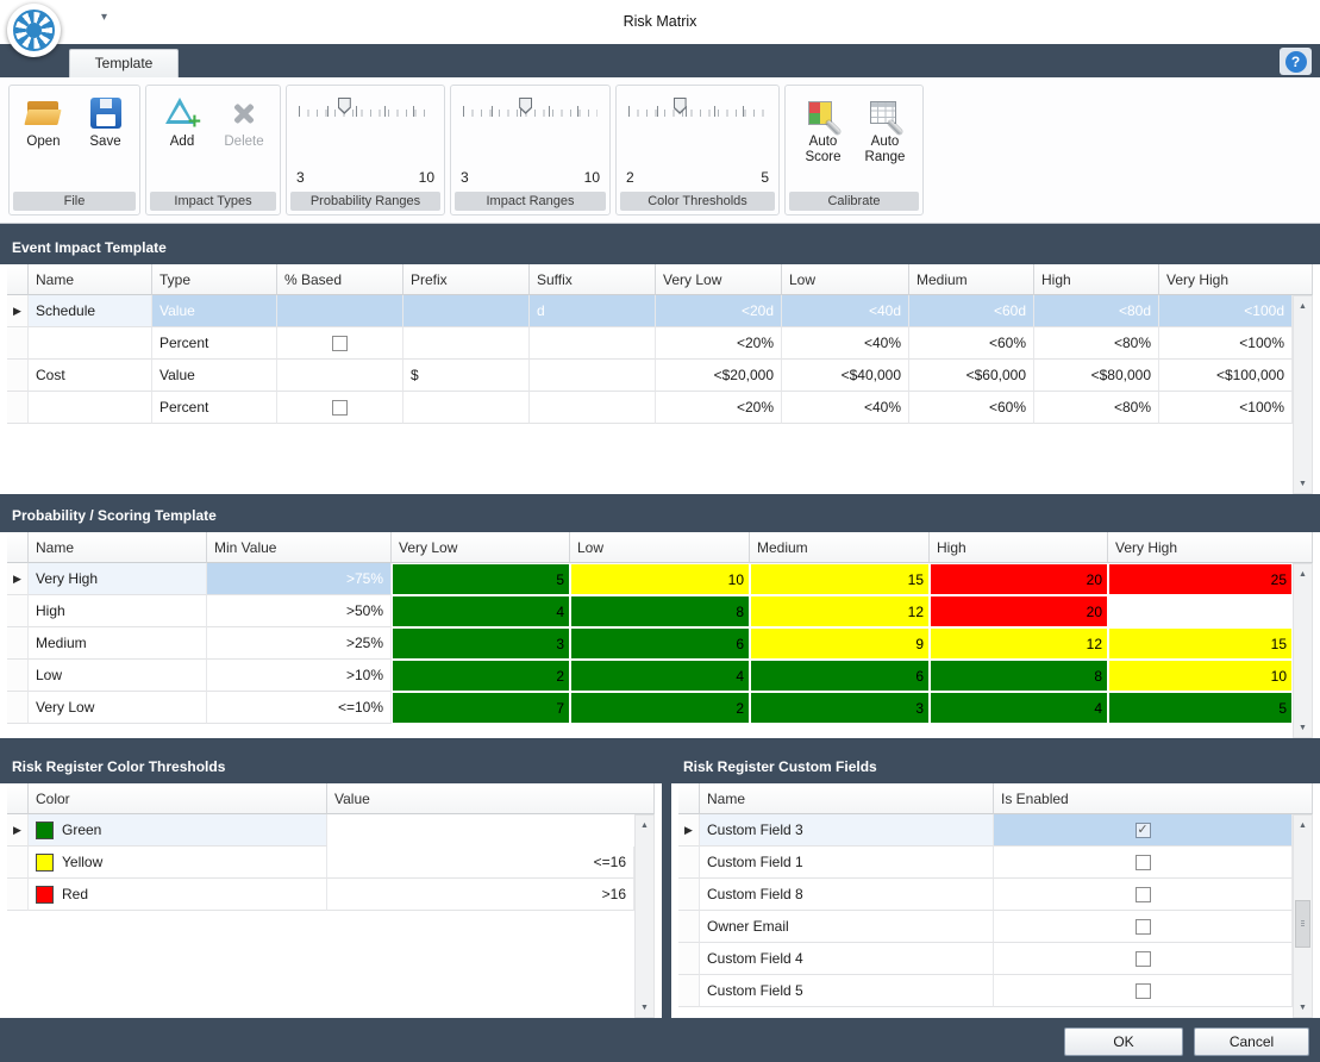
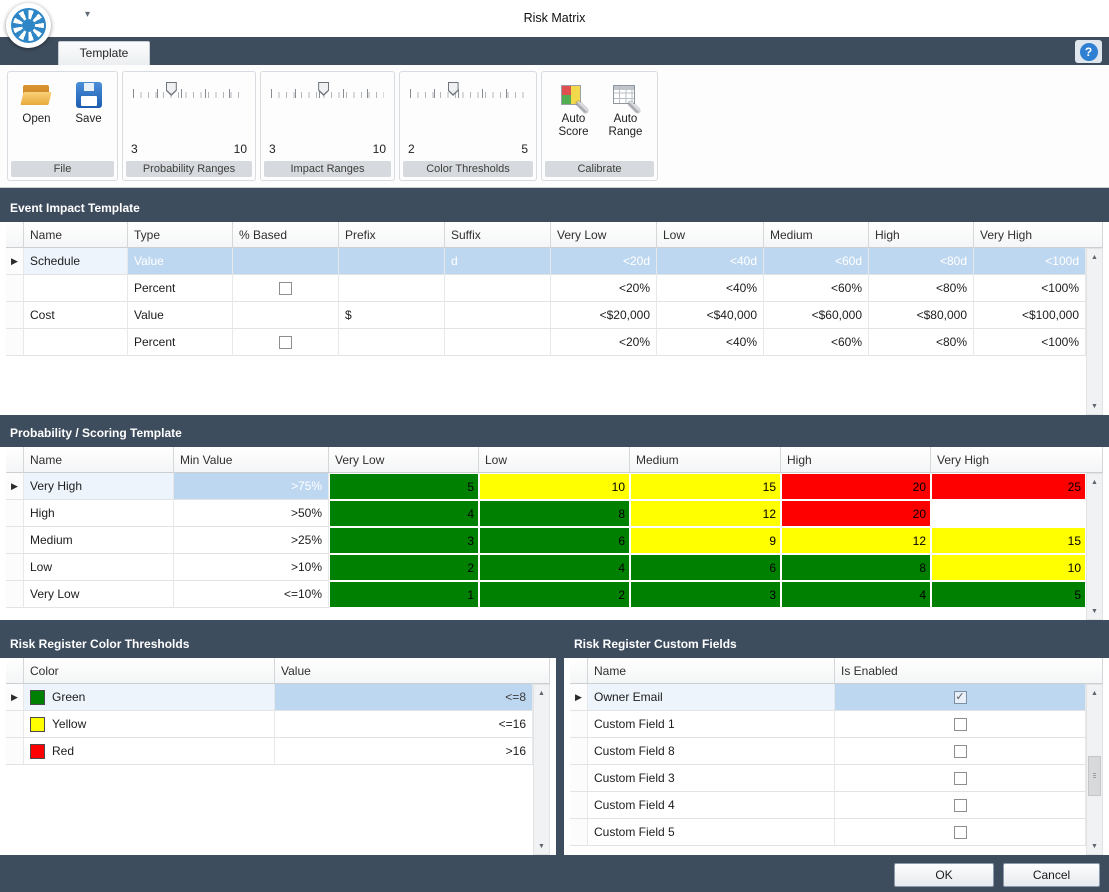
  Risk Matrix
  ▾
  Template
  ?
  Open
  Save
  File
- +
- Add
- Delete
- Impact Types
  3
  10
  Probability Ranges
  3
  10
  Impact Ranges
  2
  5
  Color Thresholds
  Auto Score
  Auto Range
  Calibrate
  Event Impact Template
  Name
  Type
  % Based
  Prefix
  Suffix
  Very Low
  Low
  Medium
  High
  Very High
  ▶
  Schedule
  Value
  d
  <20d
  <40d
  <60d
  <80d
  <100d
  Percent
  <20%
  <40%
  <60%
  <80%
  <100%
  Cost
  Value
  $
  <$20,000
  <$40,000
  <$60,000
  <$80,000
  <$100,000
  Percent
  <20%
  <40%
  <60%
  <80%
  <100%
  Probability / Scoring Template
  Name
  Min Value
  Very Low
  Low
  Medium
  High
  Very High
  ▶
  Very High
  >75%
  5
  10
  15
  20
  25
  High
  >50%
  4
  8
  12
  20
  Medium
  >25%
  3
  6
  9
  12
  15
  Low
  >10%
  2
  4
  6
  8
  10
  Very Low
  <=10%
- 7
+ 1
  2
  3
  4
  5
  Risk Register Color Thresholds
  Color
  Value
  ▶
  Green
+ <=8
  Yellow
  <=16
  Red
  >16
  Risk Register Custom Fields
  Name
  Is Enabled
  ▶
- Custom Field 3
+ Owner Email
  ✓
  Custom Field 1
  Custom Field 8
- Owner Email
+ Custom Field 3
  Custom Field 4
  Custom Field 5
  OK
  Cancel
